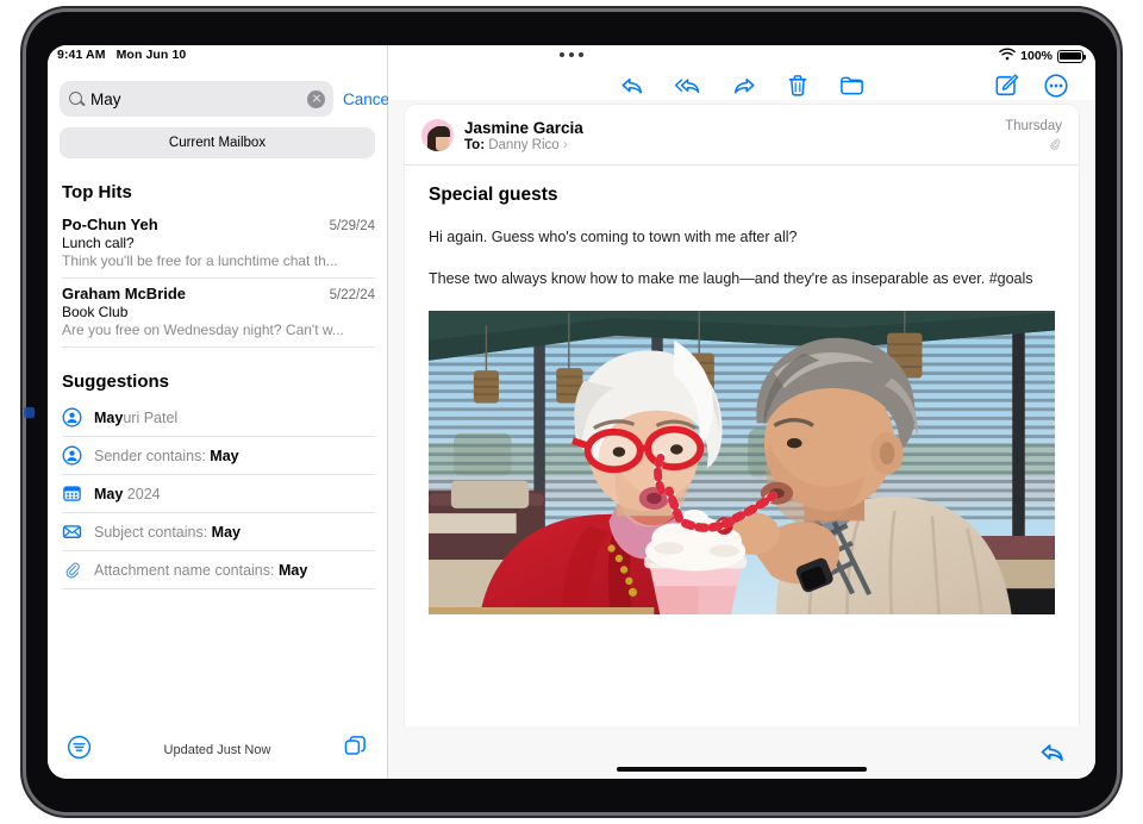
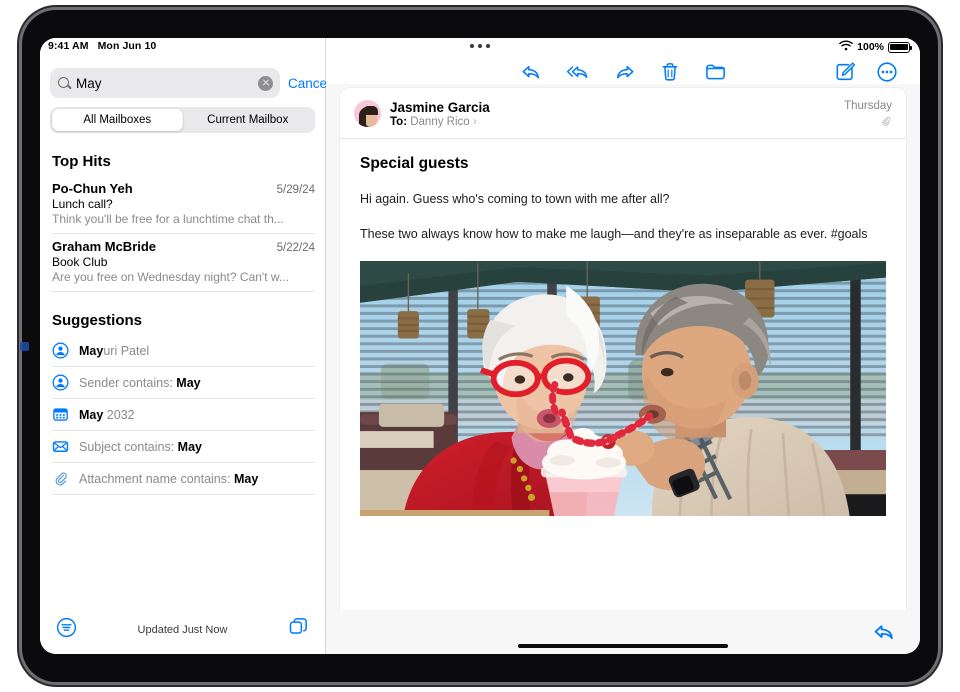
  May
  Cance
+ All Mailboxes
  Current Mailbox
  Top Hits
  Po-Chun Yeh
  5/29/24
  Lunch call?
  Think you'll be free for a lunchtime chat th...
  Graham McBride
  5/22/24
  Book Club
  Are you free on Wednesday night? Can't w...
  Suggestions
  Mayuri Patel
  Sender contains: May
- May 2024
+ May 2032
  Subject contains: May
  Attachment name contains: May
  Updated Just Now
  Jasmine Garcia
  To: Danny Rico ›
  Thursday
  Special guests
  Hi again. Guess who's coming to town with me after all?
  These two always know how to make me laugh—and they're as inseparable as ever. #goals
  9:41 AM
  Mon Jun 10
  100%
